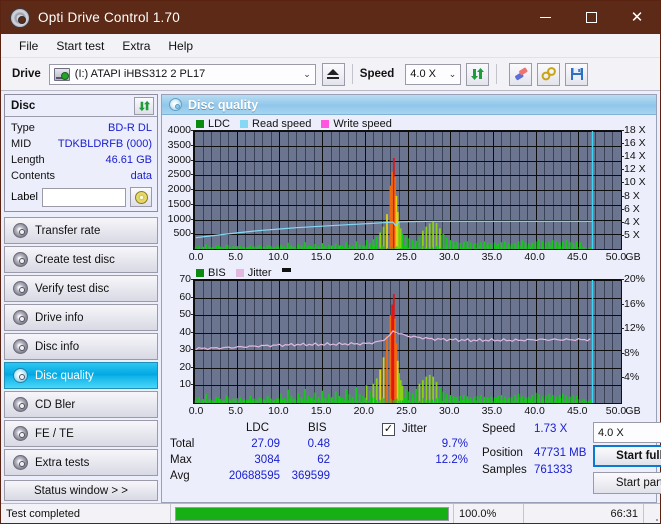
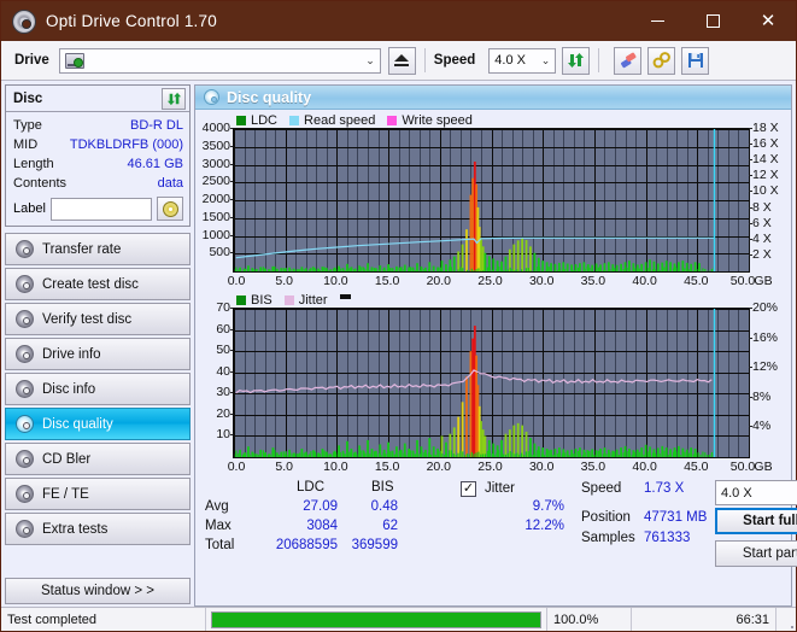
  Opti Drive Control 1.70
  ✕
- File
- Start test
- Extra
- Help
  Drive
- (I:) ATAPI iHBS312 2 PL17
  ⌄
  Speed
  4.0 X
  ⌄
  Disc
  Type
  BD-R DL
  MID
  TDKBLDRFB (000)
  Length
  46.61 GB
  Contents
  data
  Label
  Transfer rate
  Create test disc
  Verify test disc
  Drive info
  Disc info
  Disc quality
  CD Bler
  FE / TE
  Extra tests
  Status window > >
  Disc quality
  LDC
  Read speed
  Write speed
  500
  1000
  1500
  2000
  2500
  3000
  3500
  4000
- 5 X
+ 2 X
  4 X
  6 X
  8 X
  10 X
  12 X
  14 X
  16 X
  18 X
  0.0
  5.0
  10.0
  15.0
  20.0
  25.0
  30.0
  35.0
  40.0
  45.0
  50.0
  GB
  BIS
  Jitter
  10
  20
  30
  40
  50
  60
  70
  4%
  8%
  12%
  16%
  20%
  0.0
  5.0
  10.0
  15.0
  20.0
  25.0
  30.0
  35.0
  40.0
  45.0
  50.0
  GB
  LDC
  BIS
- Total
+ Avg
  27.09
  0.48
  Max
  3084
  62
- Avg
+ Total
  20688595
  369599
  ✓
  Jitter
  9.7%
  12.2%
  Speed
  1.73 X
  Position
  47731 MB
  Samples
  761333
  4.0 X
  Start ful
  Start par
  Test completed
  100.0%
  66:31
